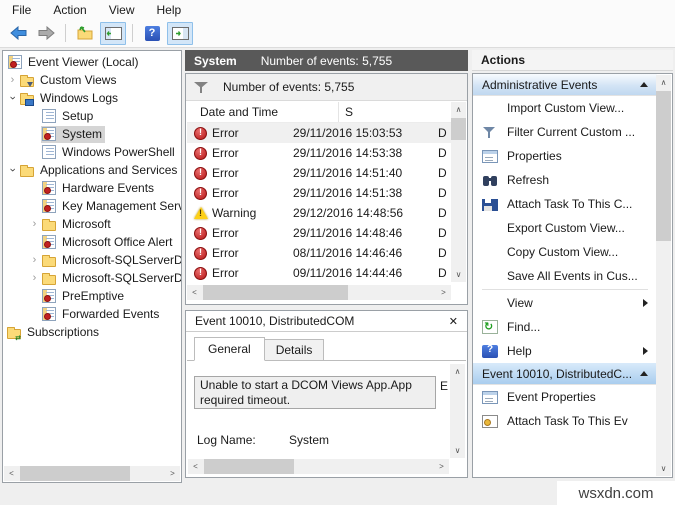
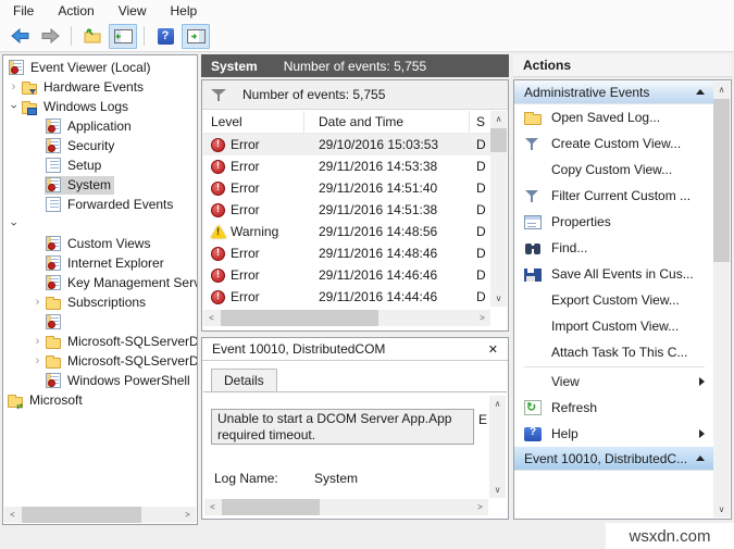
  File
  Action
  View
  Help
  ?
  Event Viewer (Local)
  ›
- Custom Views
+ Hardware Events
  Windows Logs
+ Application
+ Security
  Setup
  System
- Windows PowerShell
+ Forwarded Events
- Applications and Services
- Hardware Events
+ Custom Views
+ Internet Explorer
  Key Management Ser
  ›
- Microsoft
+ Subscriptions
- Microsoft Office Alert
  ›
  Microsoft-SQLServerD
  ›
  Microsoft-SQLServerD
- PreEmptive
- Forwarded Events
+ Windows PowerShell
- Subscriptions
+ Microsoft
  <
  >
  System
  Number of events: 5,755
  Number of events: 5,755
+ Level
  Date and Time
  S
  Error
- 29/11/2016 15:03:53
+ 29/10/2016 15:03:53
  D
  Error
  29/11/2016 14:53:38
  D
  Error
  29/11/2016 14:51:40
  D
  Error
  29/11/2016 14:51:38
  D
  Warning
- 29/12/2016 14:48:56
+ 29/11/2016 14:48:56
  D
  Error
  29/11/2016 14:48:46
  D
  Error
- 08/11/2016 14:46:46
+ 29/11/2016 14:46:46
  D
  Error
- 09/11/2016 14:44:46
+ 29/11/2016 14:44:46
  D
  ∧
  ∨
  <
  >
  Event 10010, DistributedCOM
  ✕
- General
  Details
- Unable to start a DCOM Views App.App
+ Unable to start a DCOM Server App.App
  required timeout.
  E
  Log Name:
  System
  ∧
  ∨
  <
  >
  Actions
  Administrative Events
+ Open Saved Log...
+ Create Custom View...
- Import Custom View...
+ Copy Custom View...
  Filter Current Custom ...
  Properties
- Refresh
+ Find...
- Attach Task To This C...
+ Save All Events in Cus...
  Export Custom View...
- Copy Custom View...
+ Import Custom View...
- Save All Events in Cus...
+ Attach Task To This C...
  View
- Find...
+ Refresh
  Help
  Event 10010, DistributedC...
- Event Properties
- Attach Task To This Ev
  ∧
  ∨
  wsxdn.com
